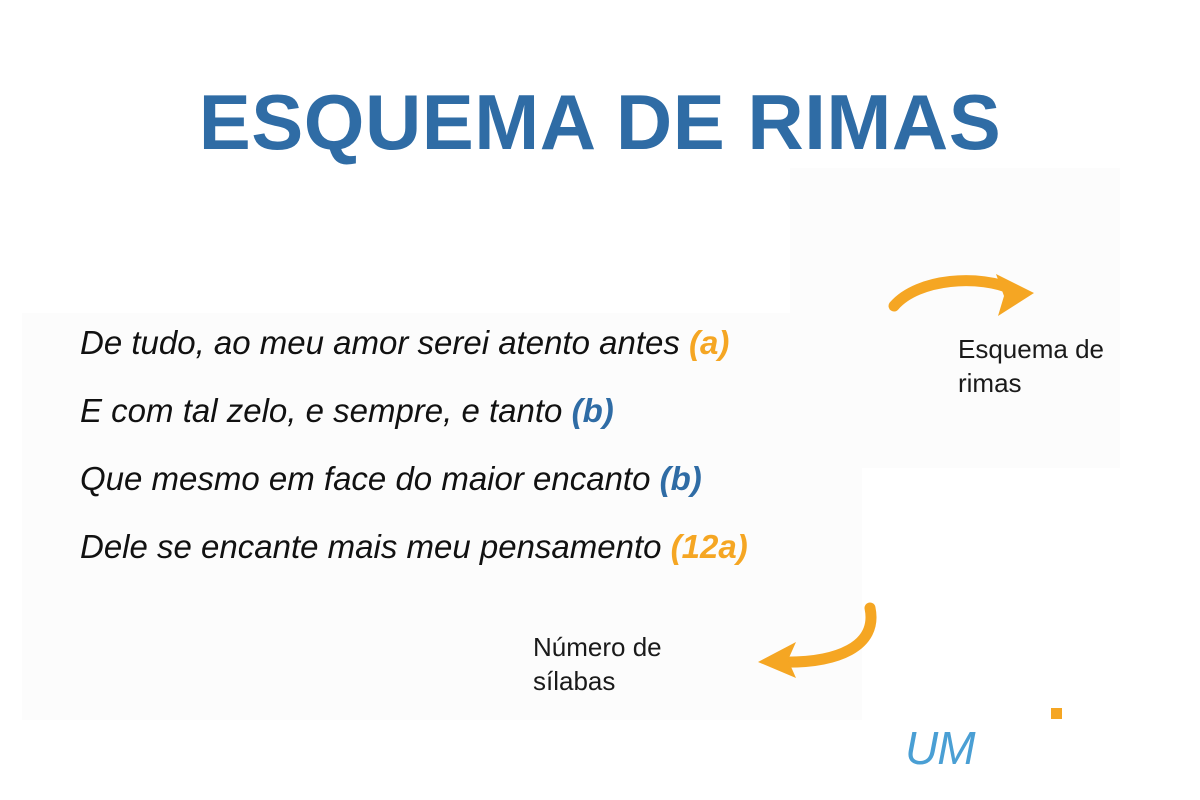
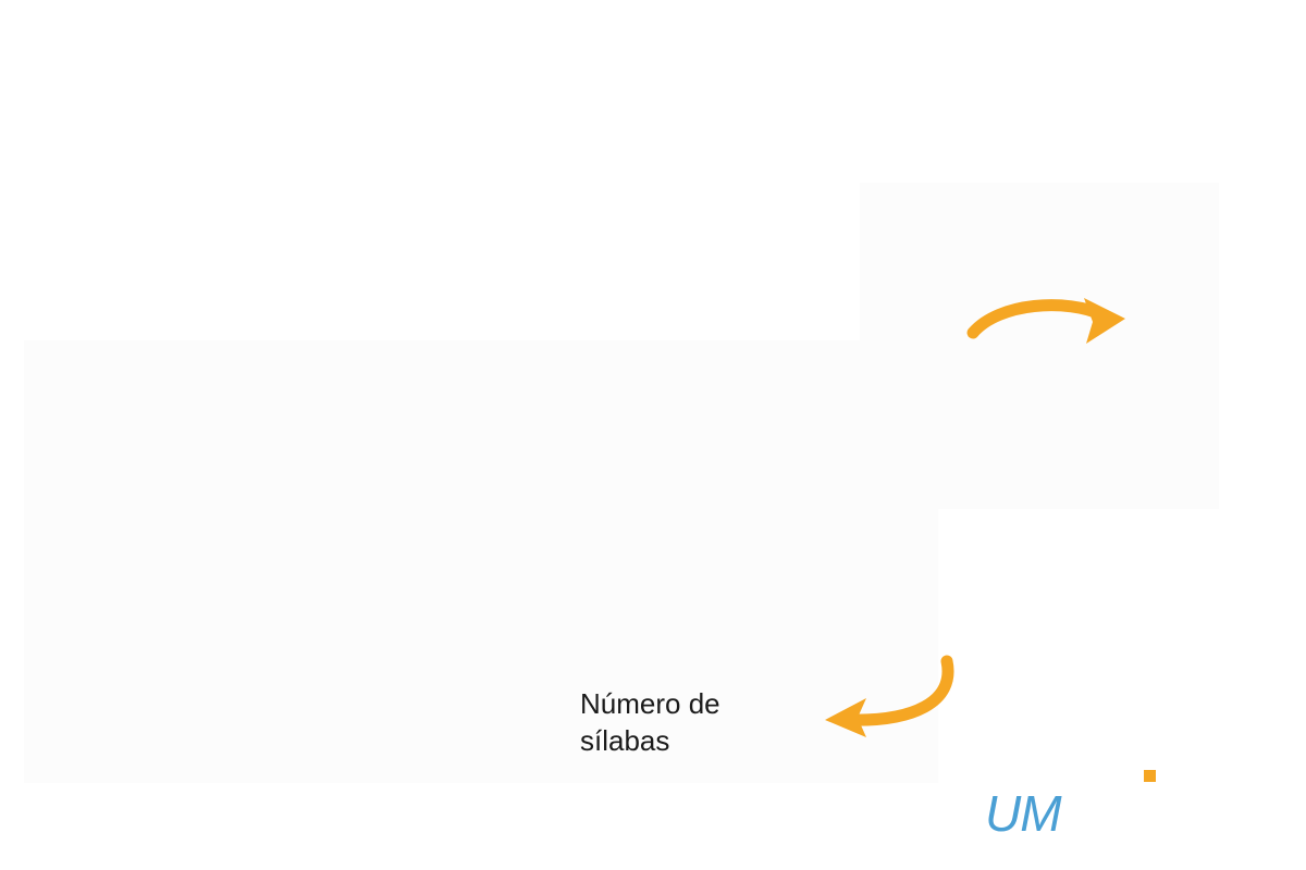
- ESQUEMA DE RIMAS
- De tudo, ao meu amor serei atento antes (a)
- E com tal zelo, e sempre, e tanto (b)
- Que mesmo em face do maior encanto (b)
- Dele se encante mais meu pensamento (12a)
- Esquema de rimas
  Número de sílabas
  UM
